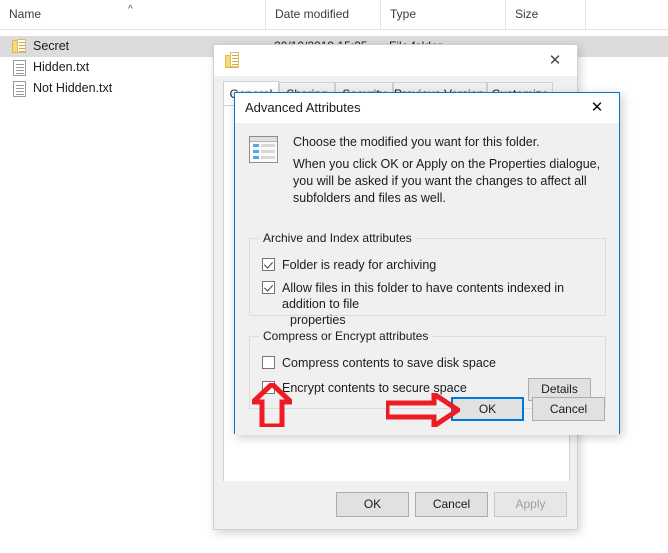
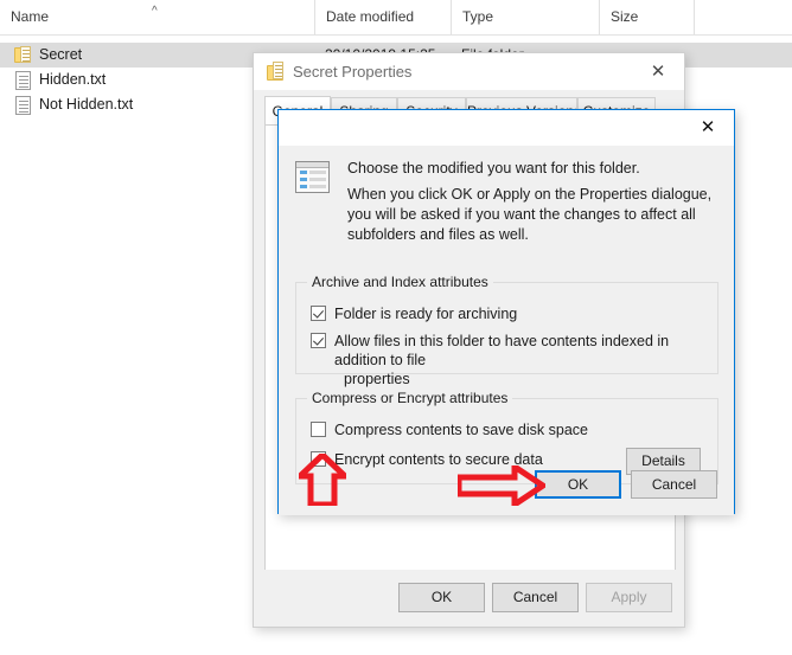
  Name
  ^
  Date modified
  Type
  Size
  Secret
  Hidden.txt
  Not Hidden.txt
+ Secret Properties
  ✕
  OK
  Cancel
  Apply
- Advanced Attributes
  ✕
  Choose the modified you want for this folder.
  When you click OK or Apply on the Properties dialogue, you will be asked if you want the changes to affect all subfolders and files as well.
  Archive and Index attributes
  Folder is ready for archiving
  Allow files in this folder to have contents indexed in addition to file
  properties
  Compress or Encrypt attributes
  Compress contents to save disk space
- Encrypt contents to secure space
+ Encrypt contents to secure data
  Details
  OK
  Cancel
